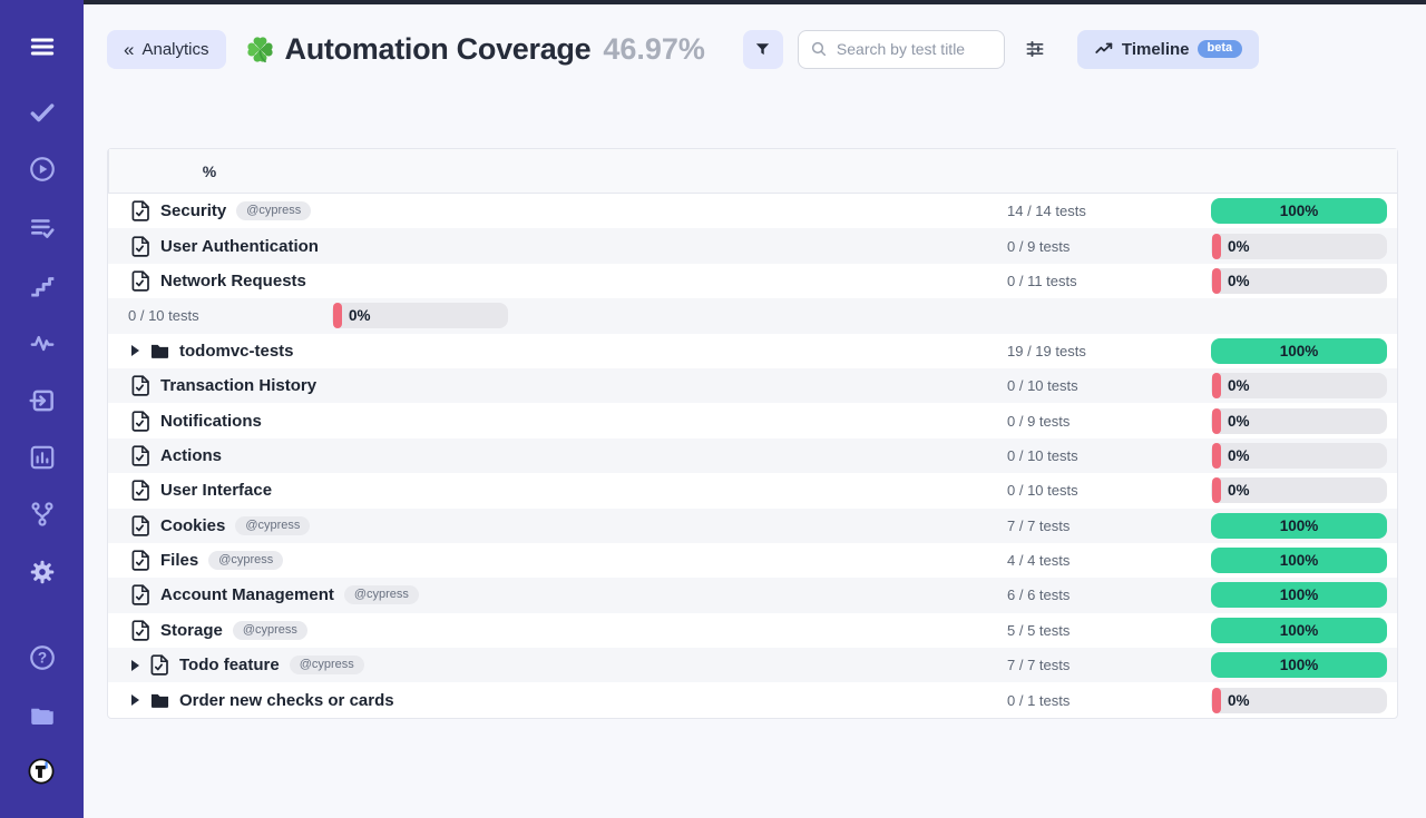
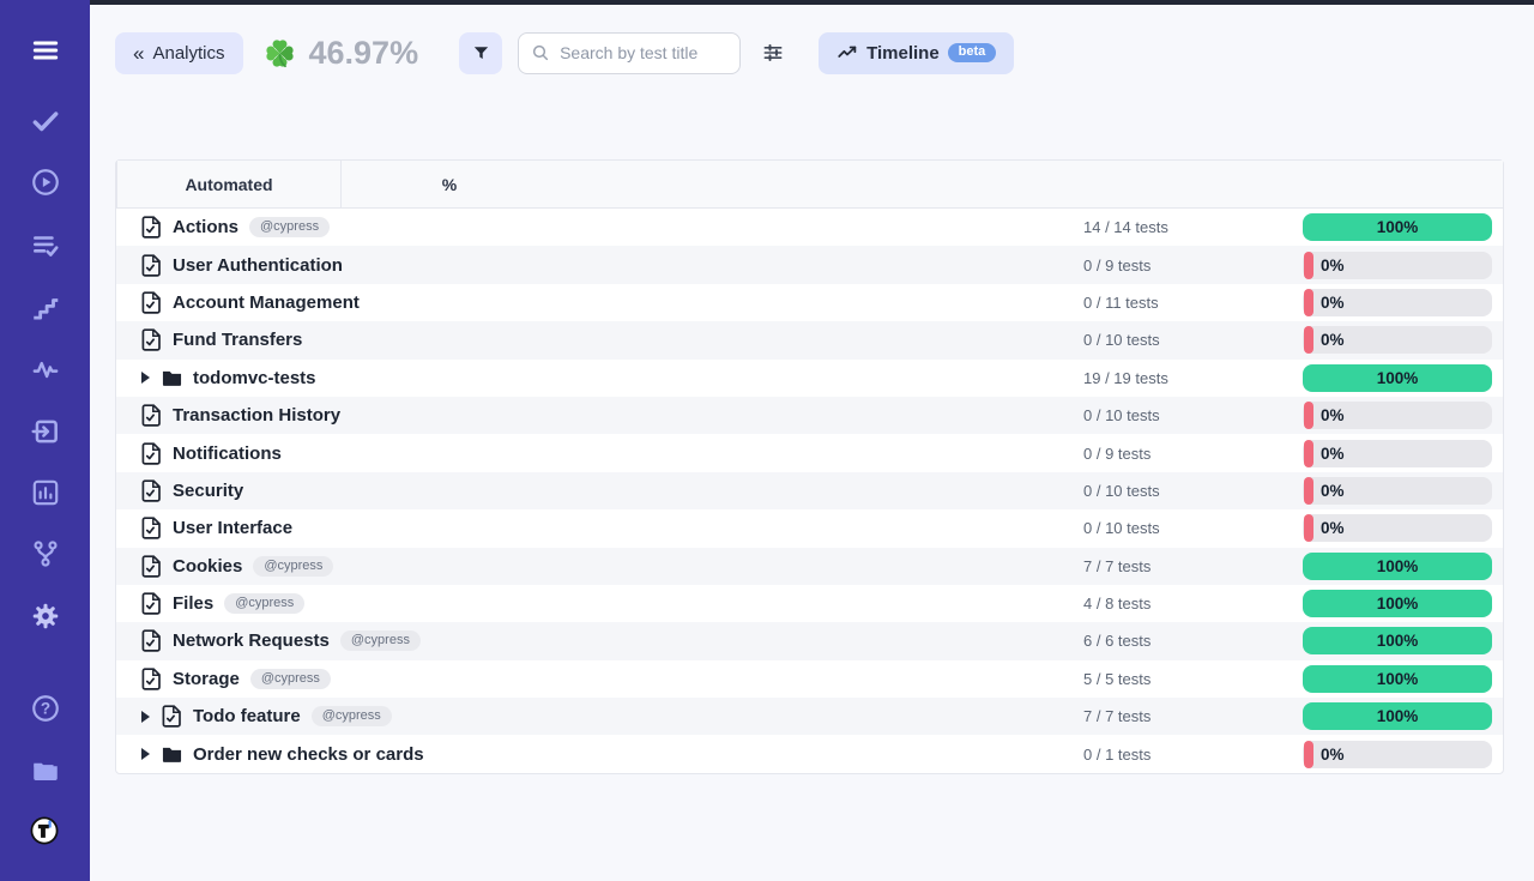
  ?
  «
  Analytics
- Automation Coverage
  46.97%
  Search by test title
  Timeline
  beta
+ Automated
  %
- Security
+ Actions
  @cypress
  14 / 14 tests
  100%
  User Authentication
  0 / 9 tests
  0%
- Network Requests
+ Account Management
  0 / 11 tests
  0%
+ Fund Transfers
  0 / 10 tests
  0%
  todomvc-tests
  19 / 19 tests
  100%
  Transaction History
  0 / 10 tests
  0%
  Notifications
  0 / 9 tests
  0%
- Actions
+ Security
  0 / 10 tests
  0%
  User Interface
  0 / 10 tests
  0%
  Cookies
  @cypress
  7 / 7 tests
  100%
  Files
  @cypress
- 4 / 4 tests
+ 4 / 8 tests
  100%
- Account Management
+ Network Requests
  @cypress
  6 / 6 tests
  100%
  Storage
  @cypress
  5 / 5 tests
  100%
  Todo feature
  @cypress
  7 / 7 tests
  100%
  Order new checks or cards
  0 / 1 tests
  0%
